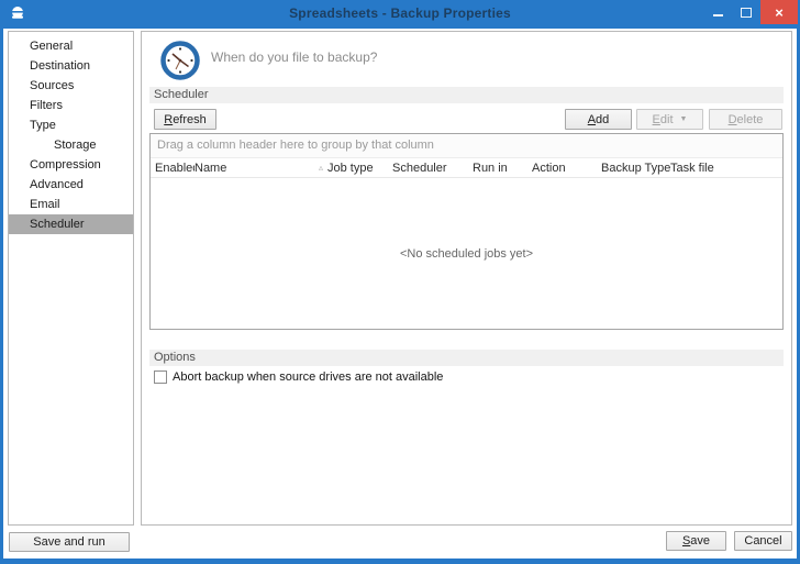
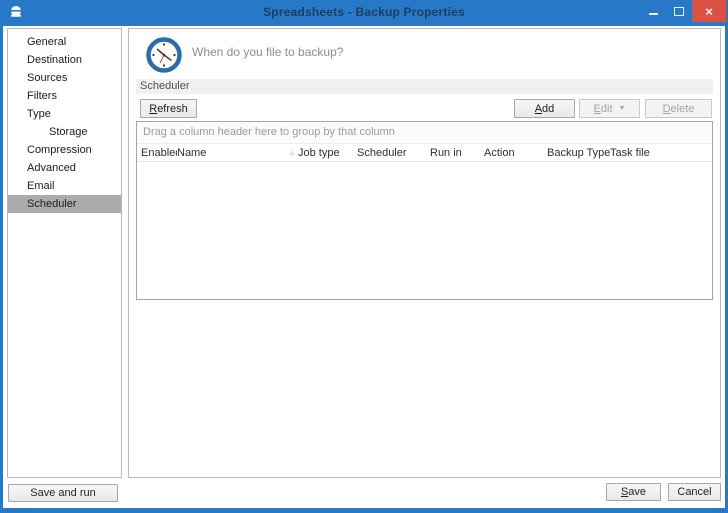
  Spreadsheets - Backup Properties
  ×
  General
  Destination
  Sources
  Filters
  Type
  Storage
  Compression
  Advanced
  Email
  Scheduler
  When do you file to backup?
  Scheduler
  Refresh
  Add
  Edit
  Delete
  Drag a column header here to group by that column
  Enable
  Name
  ▵
  Job type
  Scheduler
  Run in
  Action
  Backup Type
  Task file
- <No scheduled jobs yet>
- Options
- Abort backup when source drives are not available
  Save and run
  Save
  Cancel
